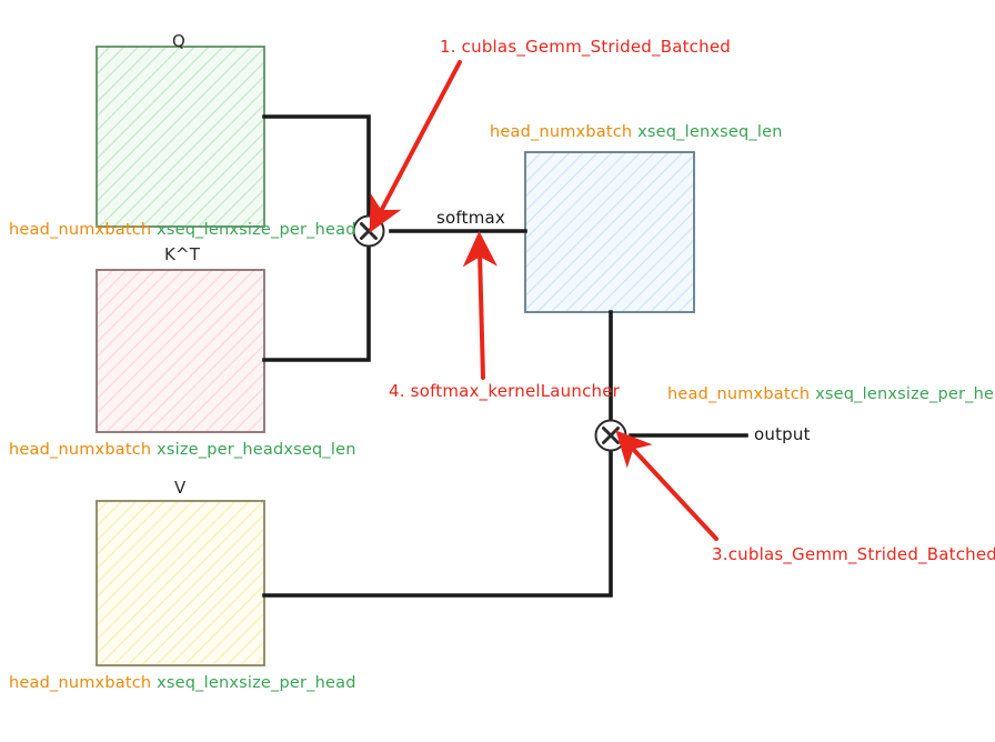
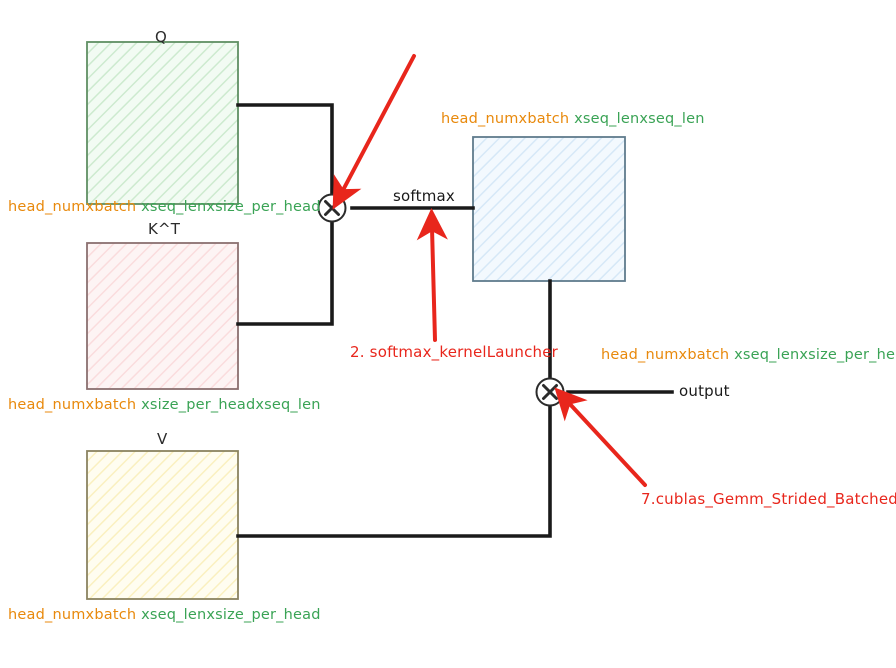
  Q
  K^T
  V
  head_numxbatch xseq_lenxsize_per_head
  head_numxbatch xsize_per_headxseq_len
  head_numxbatch xseq_lenxsize_per_head
  head_numxbatch xseq_lenxseq_len
  head_numxbatch xseq_lenxsize_per_he
  softmax
  output
- 1. cublas_Gemm_Strided_Batched
- 4. softmax_kernelLauncher
+ 2. softmax_kernelLauncher
- 3.cublas_Gemm_Strided_Batched
+ 7.cublas_Gemm_Strided_Batched
